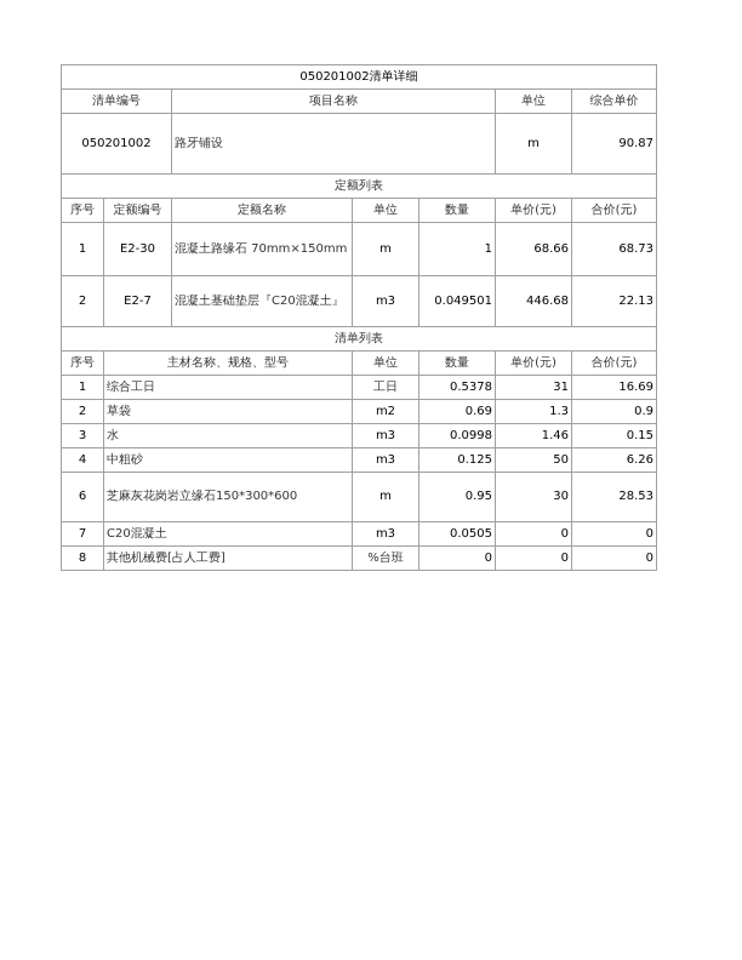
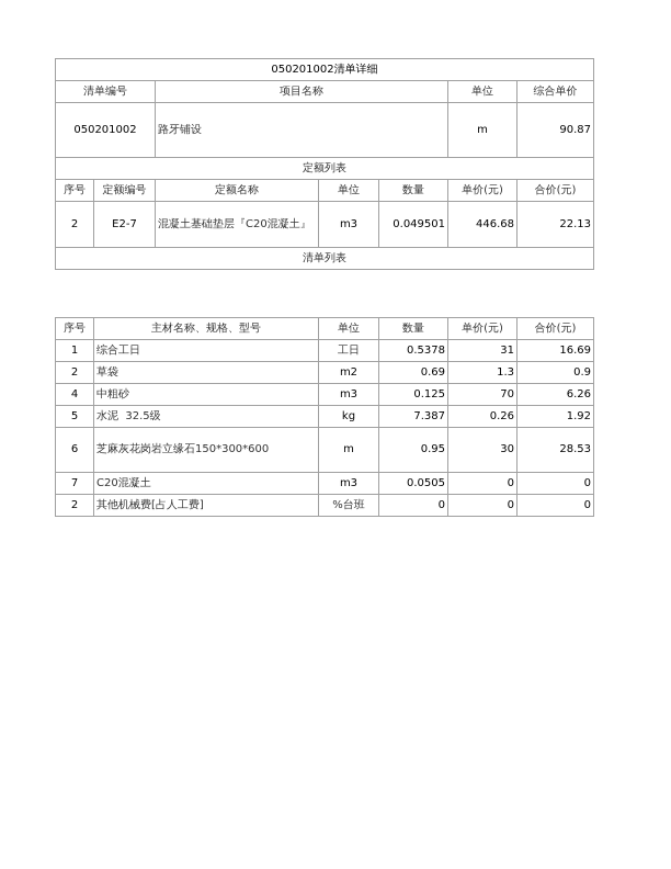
  050201002清单详细
  清单编号	项目名称	单位	综合单价
  050201002	路牙铺设	m	90.87
  定额列表
  序号	定额编号	定额名称	单位	数量	单价(元)	合价(元)
- 1	E2-30	混凝土路缘石 70mm×150mm	m	1	68.66	68.73
  2	E2-7	混凝土基础垫层『C20混凝土』	m3	0.049501	446.68	22.13
  清单列表
  序号	主材名称、规格、型号	单位	数量	单价(元)	合价(元)
  1	综合工日	工日	0.5378	31	16.69
  2	草袋	m2	0.69	1.3	0.9
- 3	水	m3	0.0998	1.46	0.15
- 4	中粗砂	m3	0.125	50	6.26
+ 4	中粗砂	m3	0.125	70	6.26
+ 5	水泥 32.5级	kg	7.387	0.26	1.92
  6	芝麻灰花岗岩立缘石150*300*600	m	0.95	30	28.53
  7	C20混凝土	m3	0.0505	0	0
- 8	其他机械费[占人工费]	%台班	0	0	0
+ 2	其他机械费[占人工费]	%台班	0	0	0
